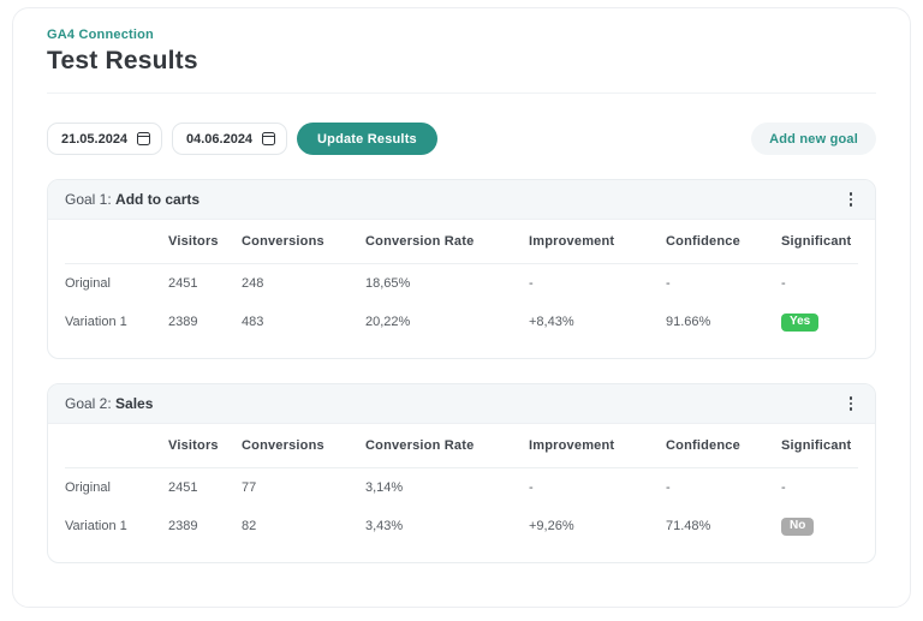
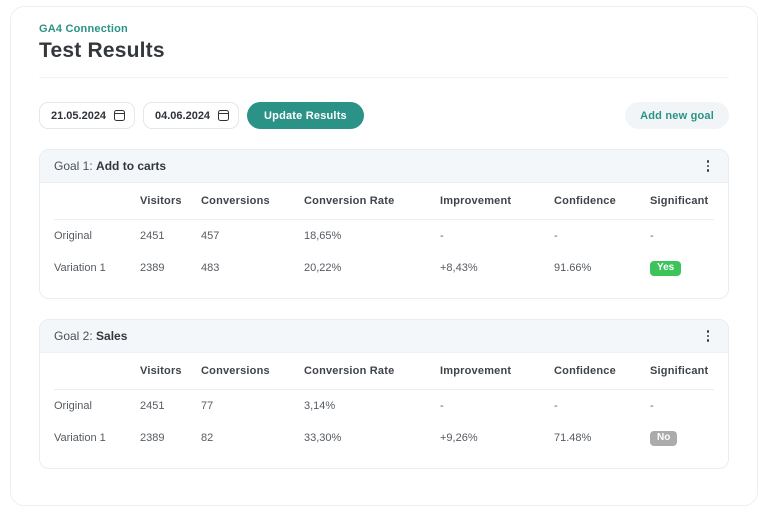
  GA4 Connection
  Test Results
  21.05.2024
  04.06.2024
  Update Results
  Add new goal
  Goal 1: Add to carts
  Visitors
  Conversions
  Conversion Rate
  Improvement
  Confidence
  Significant
  Original
  2451
- 248
+ 457
  18,65%
  -
  -
  -
  Variation 1
  2389
  483
  20,22%
  +8,43%
  91.66%
  Yes
  Goal 2: Sales
  Visitors
  Conversions
  Conversion Rate
  Improvement
  Confidence
  Significant
  Original
  2451
  77
  3,14%
  -
  -
  -
  Variation 1
  2389
  82
- 3,43%
+ 33,30%
  +9,26%
  71.48%
  No
